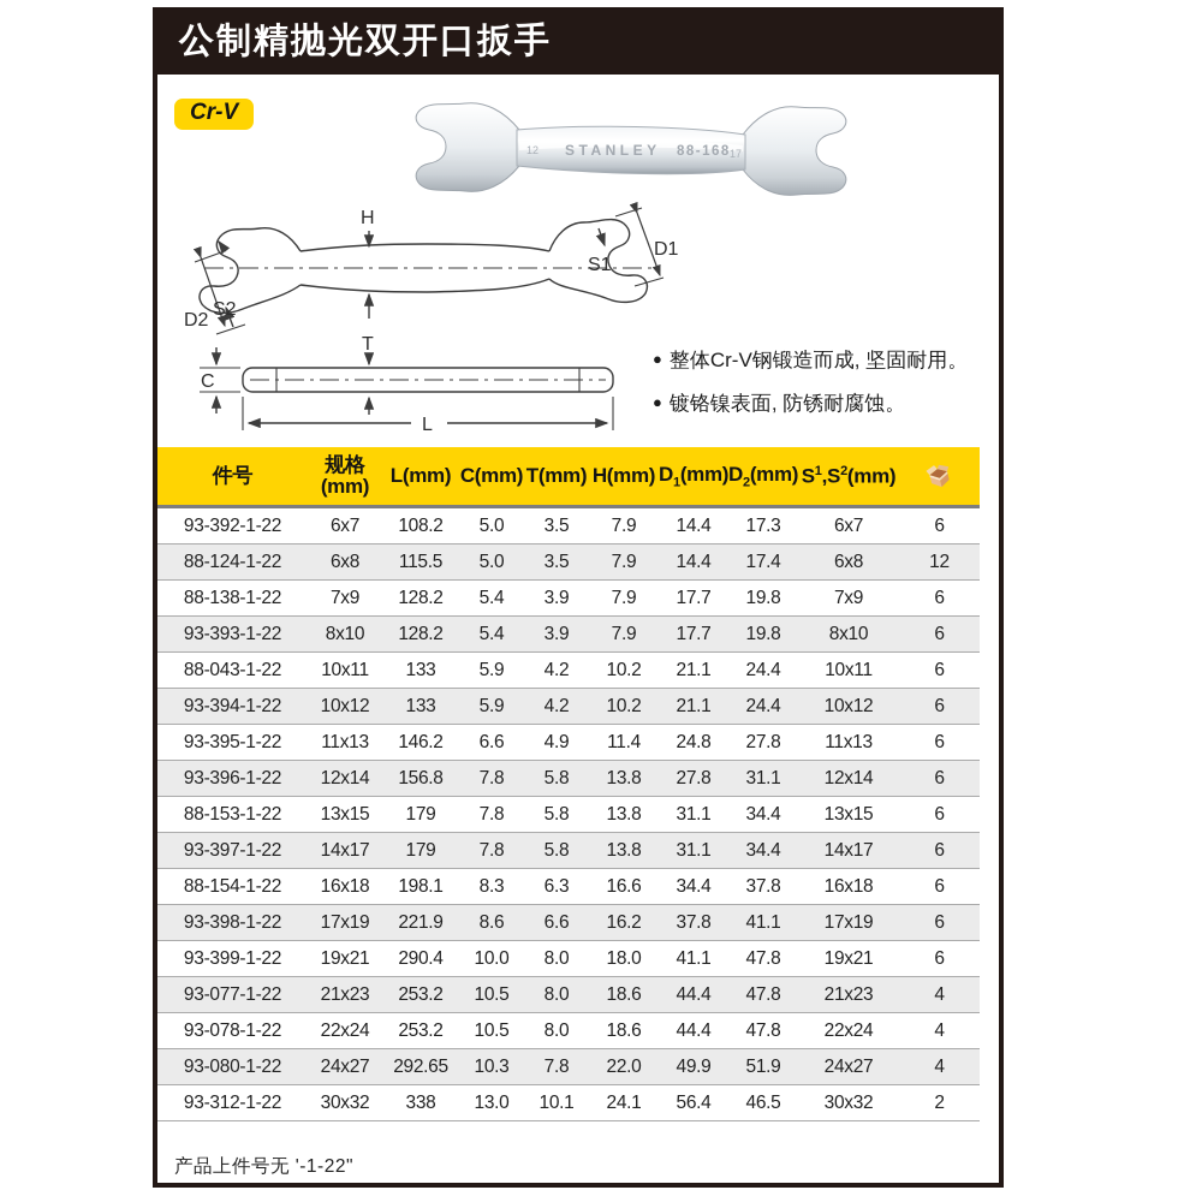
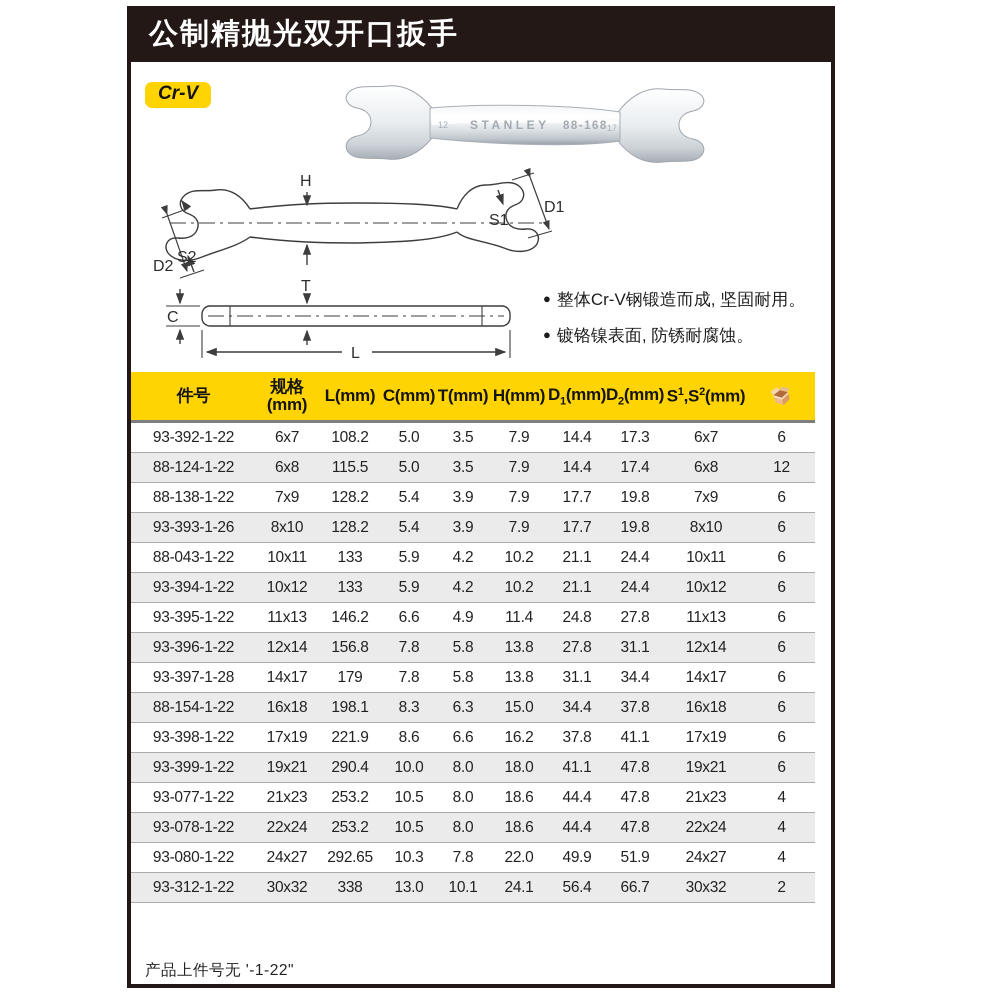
  公制精抛光双开口扳手
  Cr-V
  STANLEY
  88-168
  12
  17
  H
  S1
  D1
  D2
  S2
  T
  C
  L
  ●
  整体Cr-V钢锻造而成, 坚固耐用。
  ●
  镀铬镍表面, 防锈耐腐蚀。
  件号	规格 (mm)	L(mm)	C(mm)	T(mm)	H(mm)	D1(mm)	D2(mm)	S1,S2(mm)
  93-392-1-22	6x7	108.2	5.0	3.5	7.9	14.4	17.3	6x7	6
  88-124-1-22	6x8	115.5	5.0	3.5	7.9	14.4	17.4	6x8	12
  88-138-1-22	7x9	128.2	5.4	3.9	7.9	17.7	19.8	7x9	6
- 93-393-1-22	8x10	128.2	5.4	3.9	7.9	17.7	19.8	8x10	6
+ 93-393-1-26	8x10	128.2	5.4	3.9	7.9	17.7	19.8	8x10	6
  88-043-1-22	10x11	133	5.9	4.2	10.2	21.1	24.4	10x11	6
  93-394-1-22	10x12	133	5.9	4.2	10.2	21.1	24.4	10x12	6
  93-395-1-22	11x13	146.2	6.6	4.9	11.4	24.8	27.8	11x13	6
  93-396-1-22	12x14	156.8	7.8	5.8	13.8	27.8	31.1	12x14	6
- 88-153-1-22	13x15	179	7.8	5.8	13.8	31.1	34.4	13x15	6
- 93-397-1-22	14x17	179	7.8	5.8	13.8	31.1	34.4	14x17	6
+ 93-397-1-28	14x17	179	7.8	5.8	13.8	31.1	34.4	14x17	6
- 88-154-1-22	16x18	198.1	8.3	6.3	16.6	34.4	37.8	16x18	6
+ 88-154-1-22	16x18	198.1	8.3	6.3	15.0	34.4	37.8	16x18	6
  93-398-1-22	17x19	221.9	8.6	6.6	16.2	37.8	41.1	17x19	6
  93-399-1-22	19x21	290.4	10.0	8.0	18.0	41.1	47.8	19x21	6
  93-077-1-22	21x23	253.2	10.5	8.0	18.6	44.4	47.8	21x23	4
  93-078-1-22	22x24	253.2	10.5	8.0	18.6	44.4	47.8	22x24	4
  93-080-1-22	24x27	292.65	10.3	7.8	22.0	49.9	51.9	24x27	4
- 93-312-1-22	30x32	338	13.0	10.1	24.1	56.4	46.5	30x32	2
+ 93-312-1-22	30x32	338	13.0	10.1	24.1	56.4	66.7	30x32	2
  产品上件号无 '-1-22"
